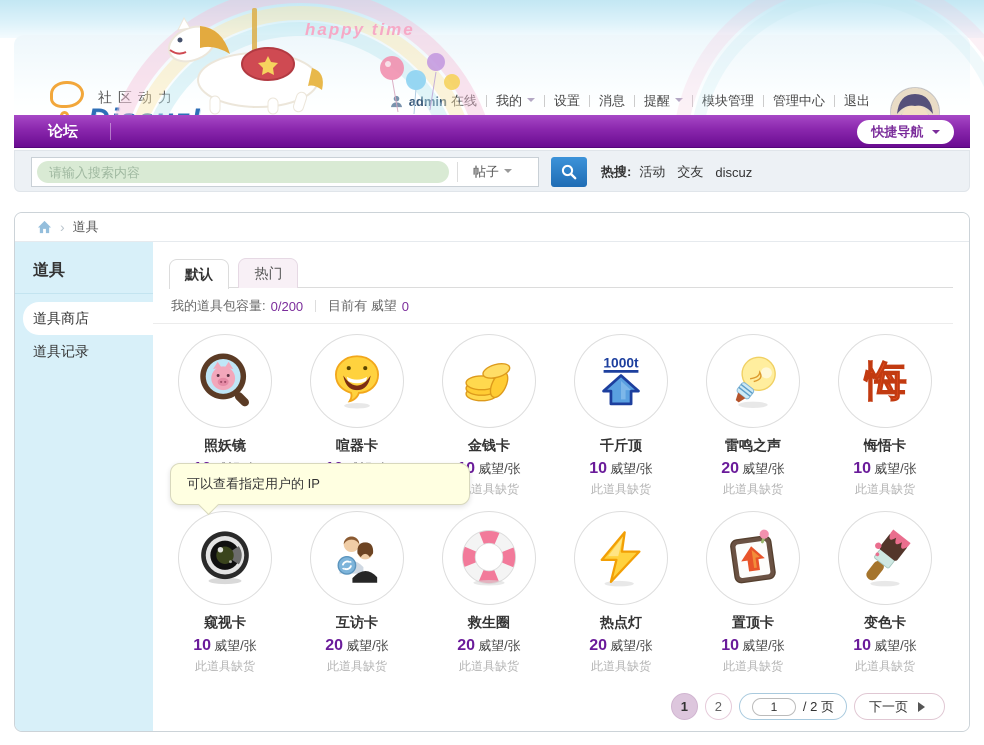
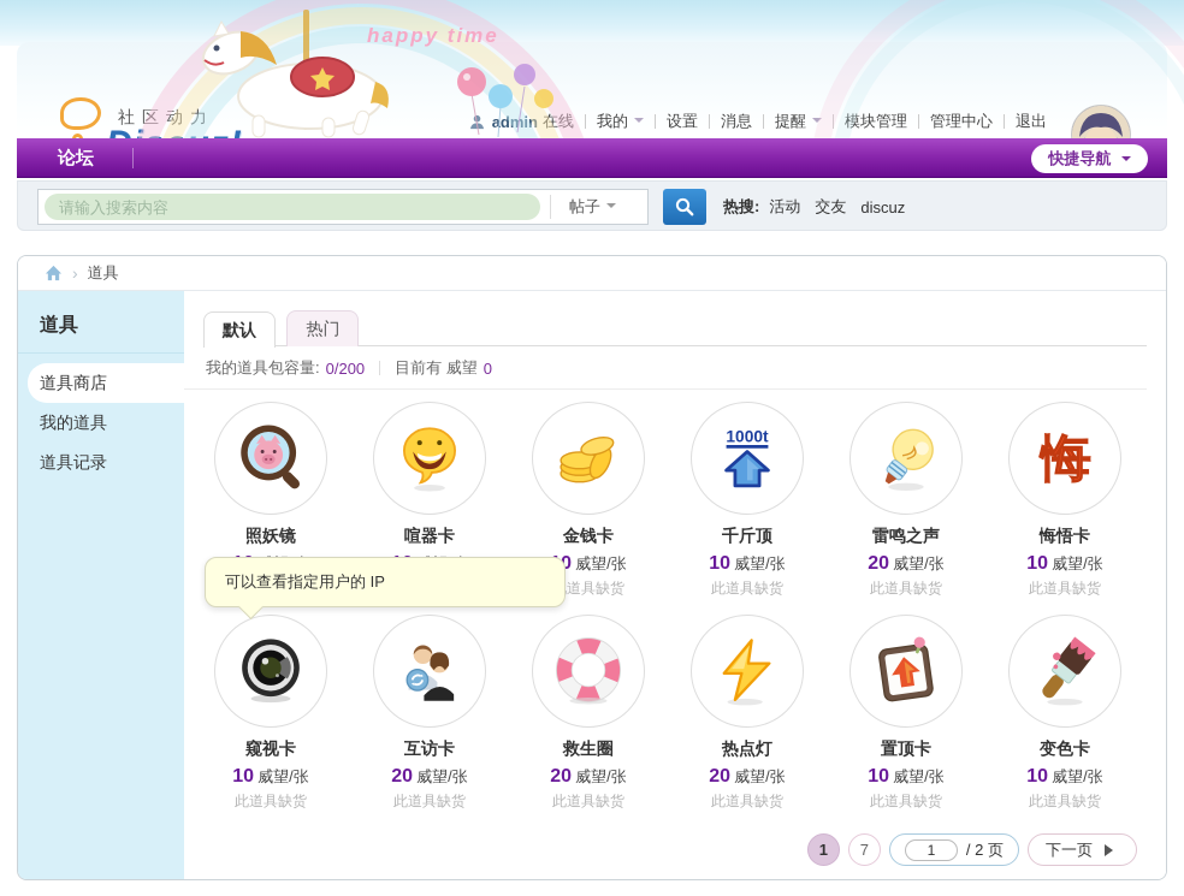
  happy time
  社区动力
  admin
  在线
  我的
  设置
  消息
  提醒
  模块管理
  管理中心
  退出
  论坛
  快捷导航
  请输入搜索内容
  帖子
  热搜:
  活动
  交友
  discuz
  ›
  道具
  道具
  道具商店
+ 我的道具
  道具记录
  默认 热门
  我的道具包容量:
  0/200
  目前有 威望
  0
  照妖镜
  喧器卡
  金钱卡
  0 威望/张
  道具缺货
  1000t
  千斤顶
  10 威望/张
  此道具缺货
  雷鸣之声
  20 威望/张
  此道具缺货
  悔
  悔悟卡
  10 威望/张
  此道具缺货
  窥视卡
  10 威望/张
  此道具缺货
  互访卡
  20 威望/张
  此道具缺货
  救生圈
  20 威望/张
  此道具缺货
  热点灯
  20 威望/张
  此道具缺货
  置顶卡
  10 威望/张
  此道具缺货
  变色卡
  10 威望/张
  此道具缺货
  1
- 2
+ 7
  1
  / 2 页
  下一页
  可以查看指定用户的 IP
